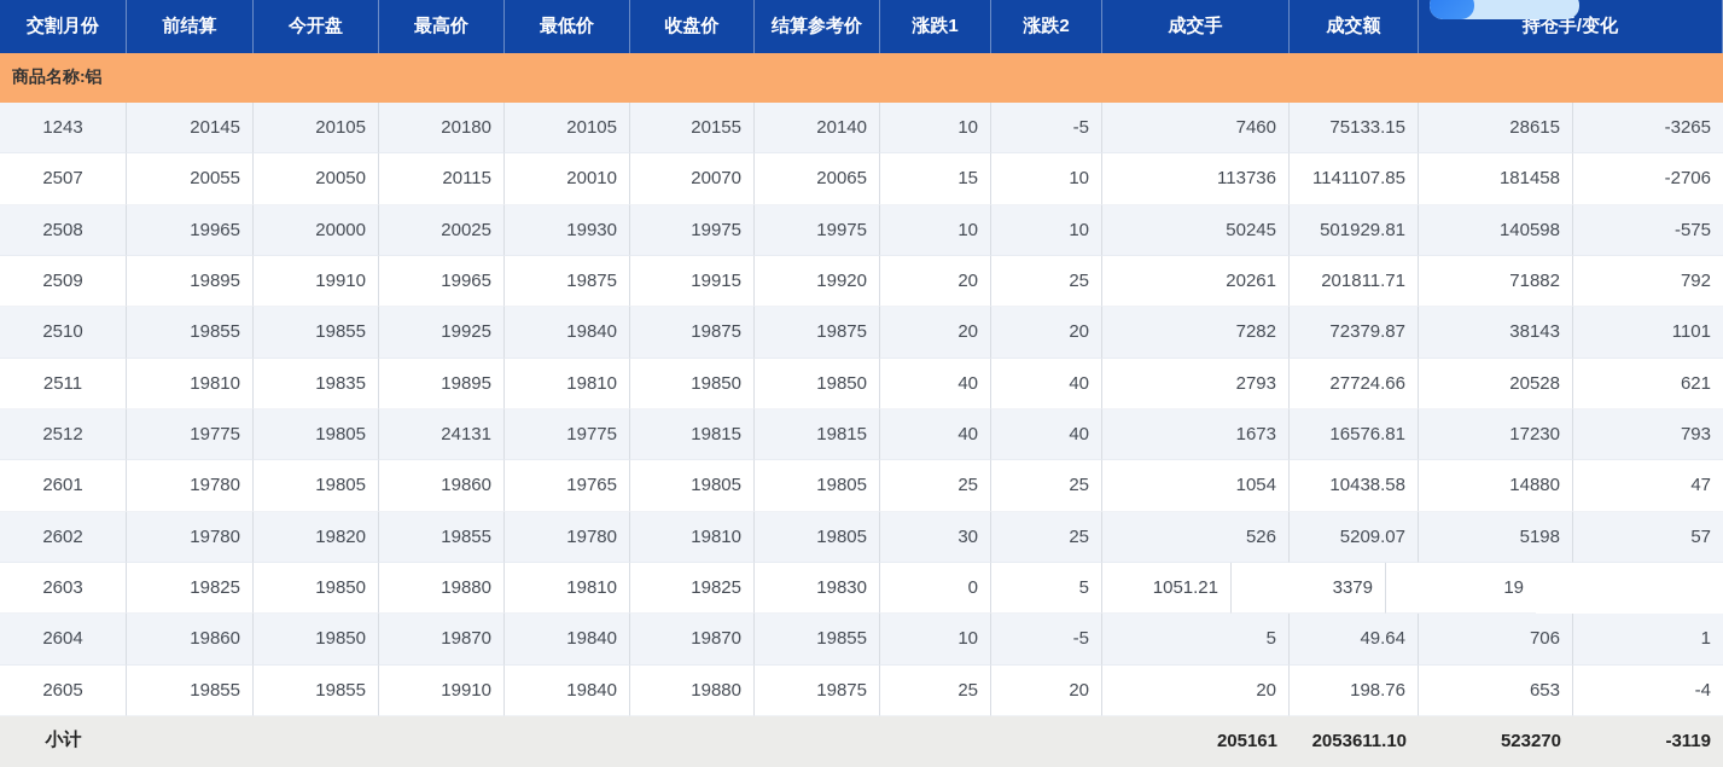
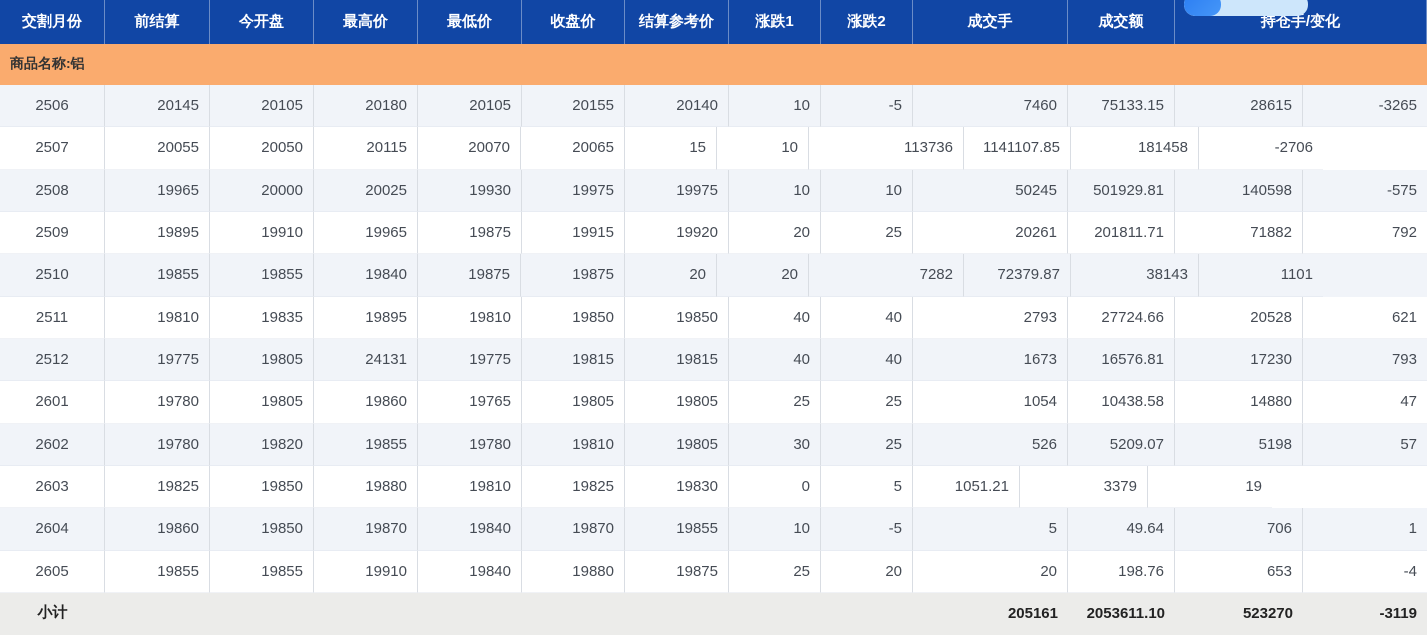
  交割月份
  前结算
  今开盘
  最高价
  最低价
  收盘价
  结算参考价
  涨跌1
  涨跌2
  成交手
  成交额
  持仓手/变化
  商品名称:铝
- 1243
+ 2506
  20145
  20105
  20180
  20105
  20155
  20140
  10
  -5
  7460
  75133.15
  28615
  -3265
  2507
  20055
  20050
  20115
- 20010
  20070
  20065
  15
  10
  113736
  1141107.85
  181458
  -2706
  2508
  19965
  20000
  20025
  19930
  19975
  19975
  10
  10
  50245
  501929.81
  140598
  -575
  2509
  19895
  19910
  19965
  19875
  19915
  19920
  20
  25
  20261
  201811.71
  71882
  792
  2510
  19855
  19855
- 19925
  19840
  19875
  19875
  20
  20
  7282
  72379.87
  38143
  1101
  2511
  19810
  19835
  19895
  19810
  19850
  19850
  40
  40
  2793
  27724.66
  20528
  621
  2512
  19775
  19805
  24131
  19775
  19815
  19815
  40
  40
  1673
  16576.81
  17230
  793
  2601
  19780
  19805
  19860
  19765
  19805
  19805
  25
  25
  1054
  10438.58
  14880
  47
  2602
  19780
  19820
  19855
  19780
  19810
  19805
  30
  25
  526
  5209.07
  5198
  57
  2603
  19825
  19850
  19880
  19810
  19825
  19830
  0
  5
  1051.21
  3379
  19
  2604
  19860
  19850
  19870
  19840
  19870
  19855
  10
  -5
  5
  49.64
  706
  1
  2605
  19855
  19855
  19910
  19840
  19880
  19875
  25
  20
  20
  198.76
  653
  -4
  小计
  205161
  2053611.10
  523270
  -3119
